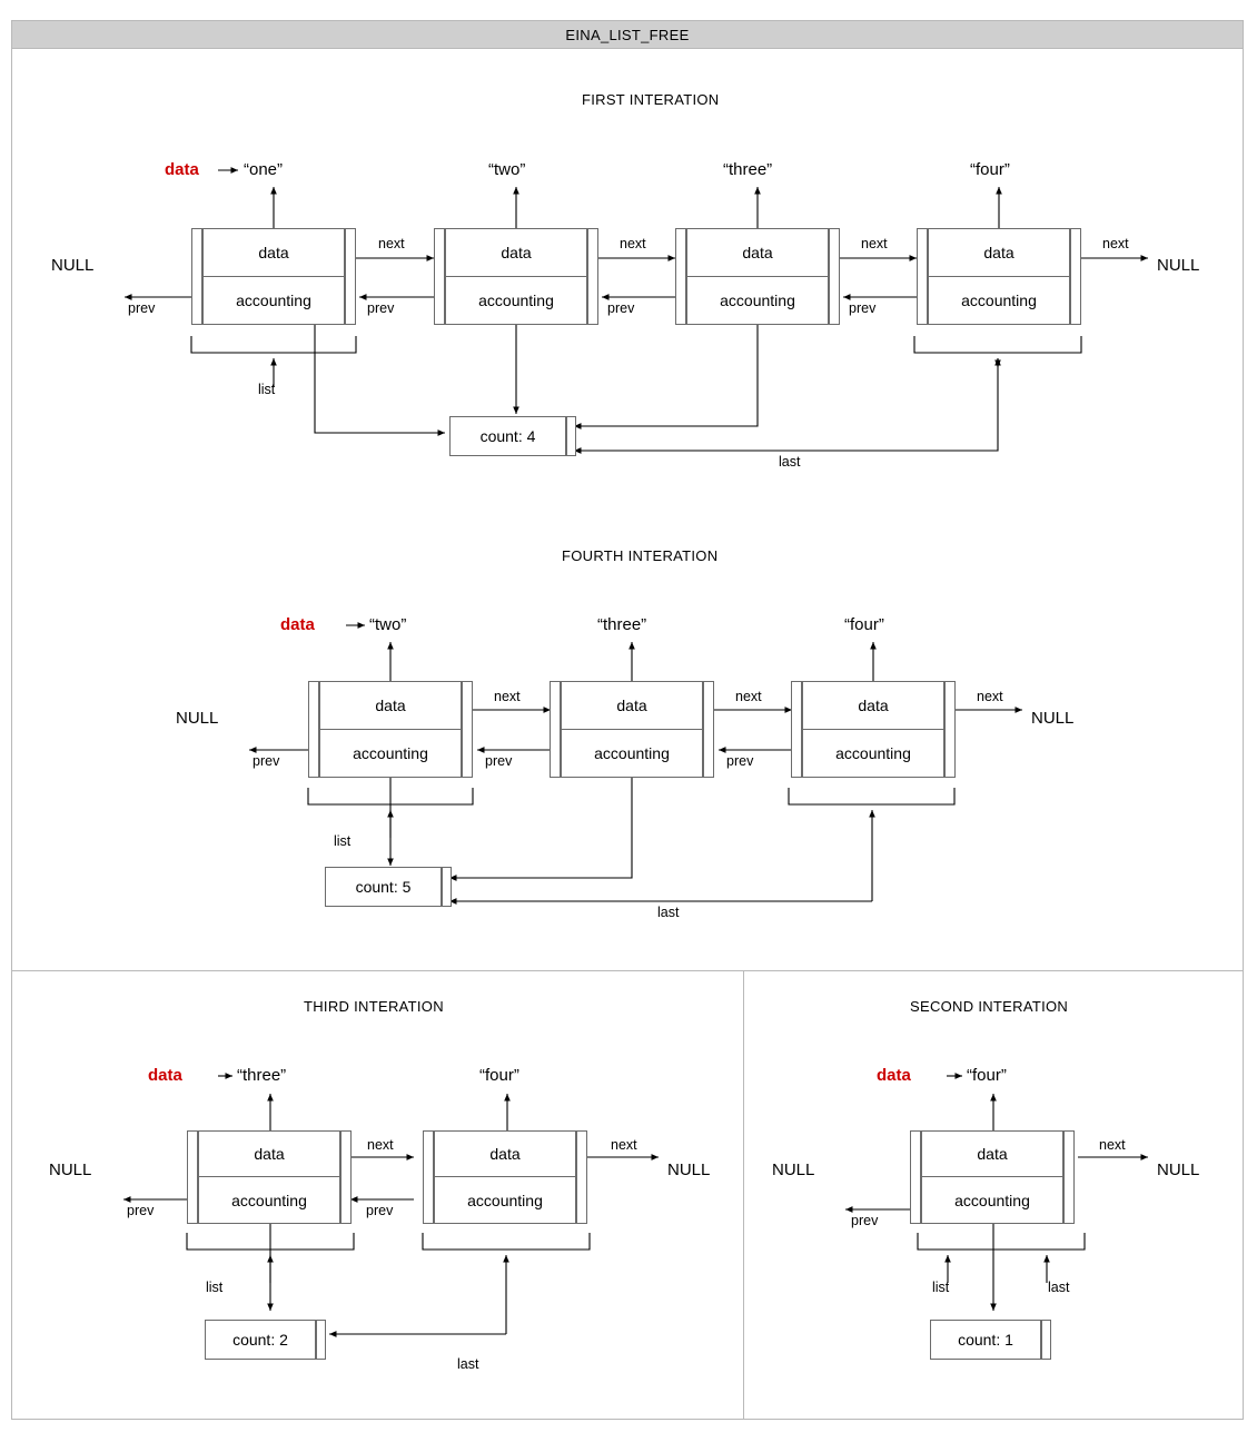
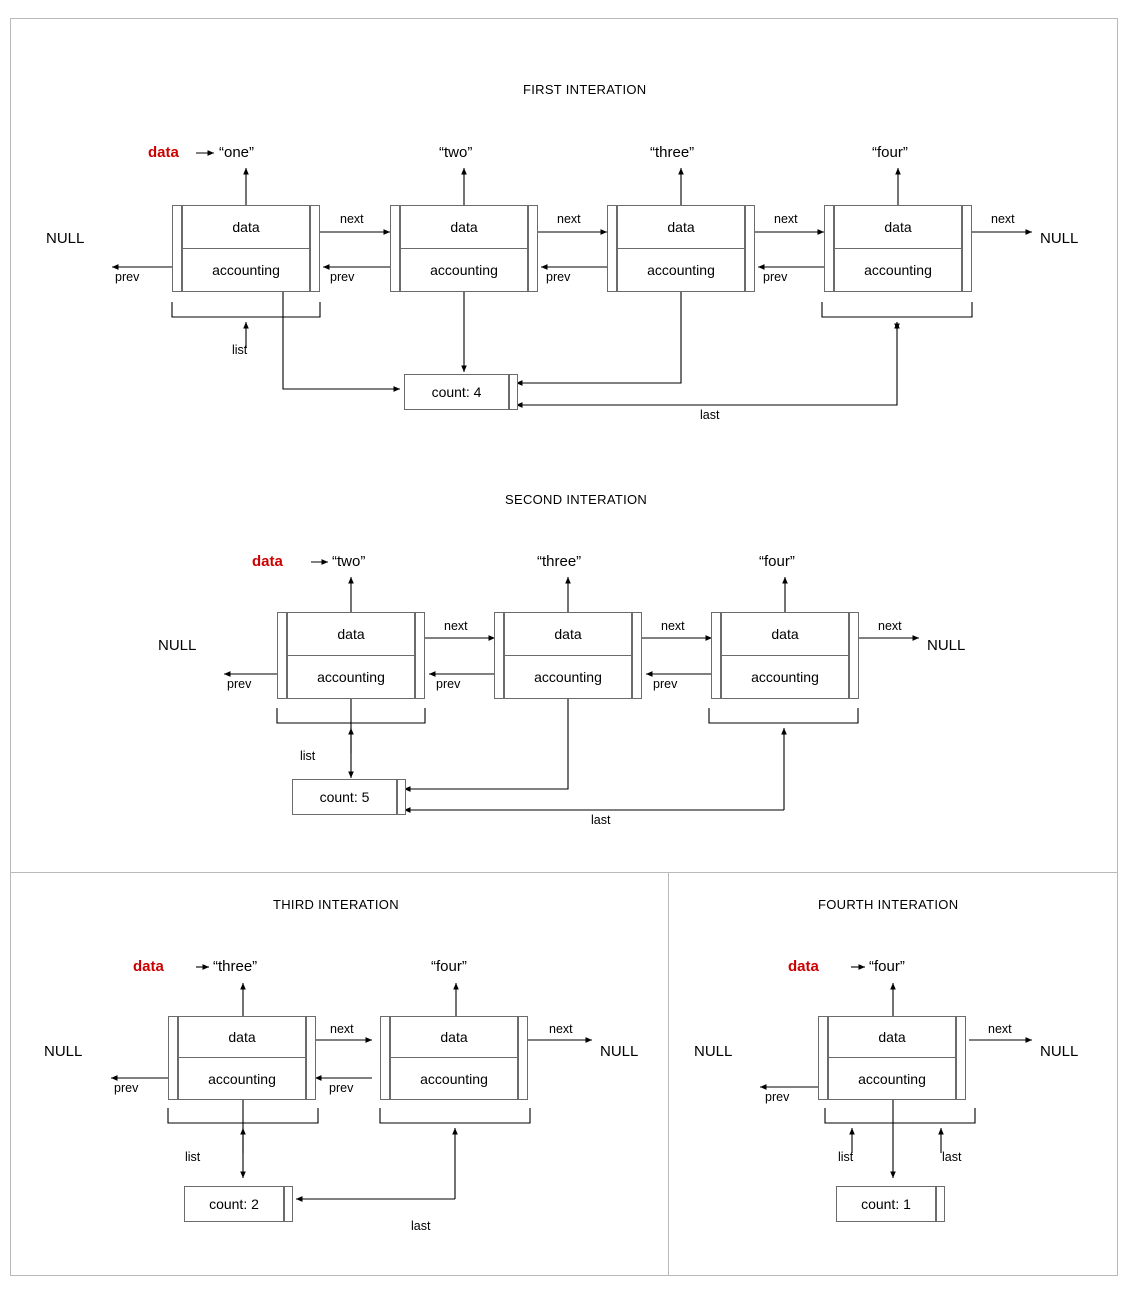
- EINA_LIST_FREE
  FIRST INTERATION
  data
  “one”
  “two”
  “three”
  “four”
  NULL
  NULL
  data
  accounting
  data
  accounting
  data
  accounting
  data
  accounting
  next
  next
  next
  next
  prev
  prev
  prev
  prev
  list
  last
  count: 4
- FOURTH INTERATION
+ SECOND INTERATION
  data
  “two”
  “three”
  “four”
  NULL
  NULL
  data
  accounting
  data
  accounting
  data
  accounting
  next
  next
  next
  prev
  prev
  prev
  list
  last
  count: 5
  THIRD INTERATION
  data
  “three”
  “four”
  NULL
  NULL
  data
  accounting
  data
  accounting
  next
  next
  prev
  prev
  list
  last
  count: 2
- SECOND INTERATION
+ FOURTH INTERATION
  data
  “four”
  NULL
  NULL
  data
  accounting
  next
  prev
  list
  last
  count: 1
